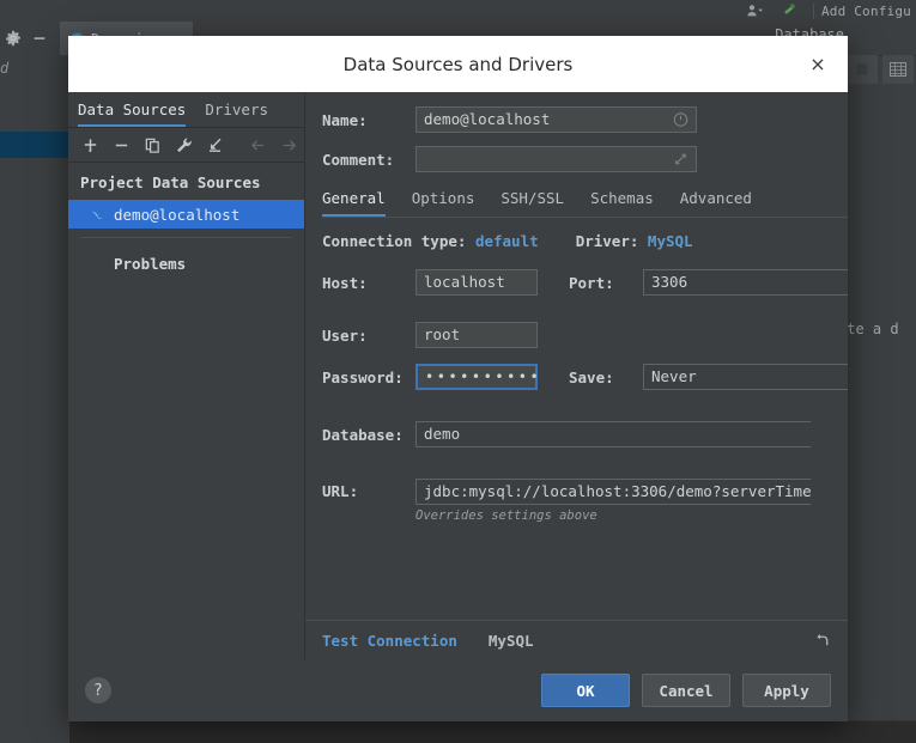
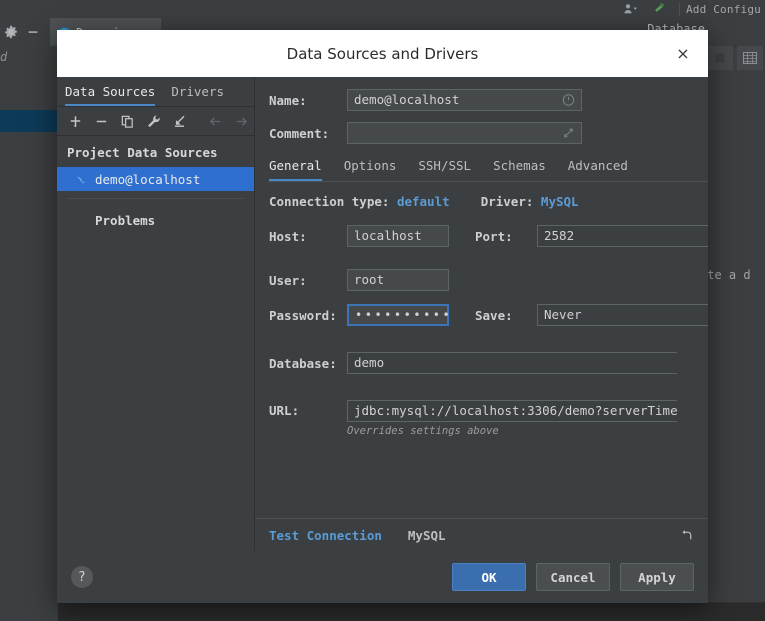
  Add Configu
  Database
  d
  te a d
  Data Sources and Drivers
  ×
  Data Sources
  Drivers
  Project Data Sources
  demo@localhost
  Problems
  Name:
  demo@localhost
  Comment:
  General
  Options
  SSH/SSL
  Schemas
  Advanced
  Connection type: default Driver: MySQL
  Host:
  localhost
  Port:
- 3306
+ 2582
  User:
  root
  Password:
  ••••••••••
  Save:
  Never
  Database:
  demo
  URL:
  jdbc:mysql://localhost:3306/demo?serverTime
  Overrides settings above
  Test Connection
  MySQL
  ?
  OK
  Cancel
  Apply
